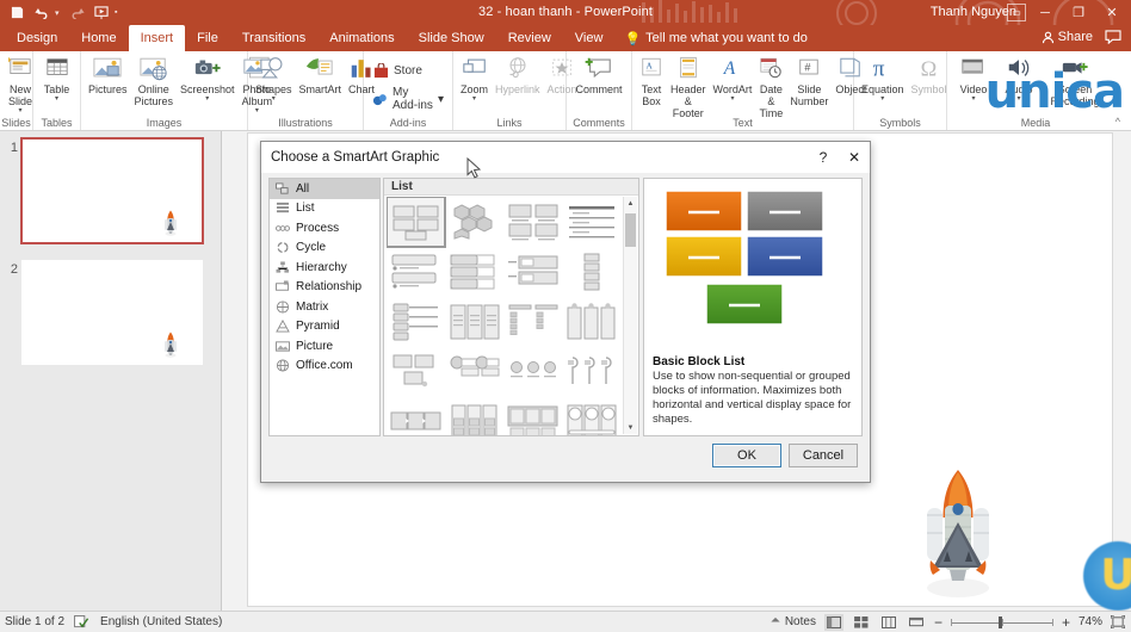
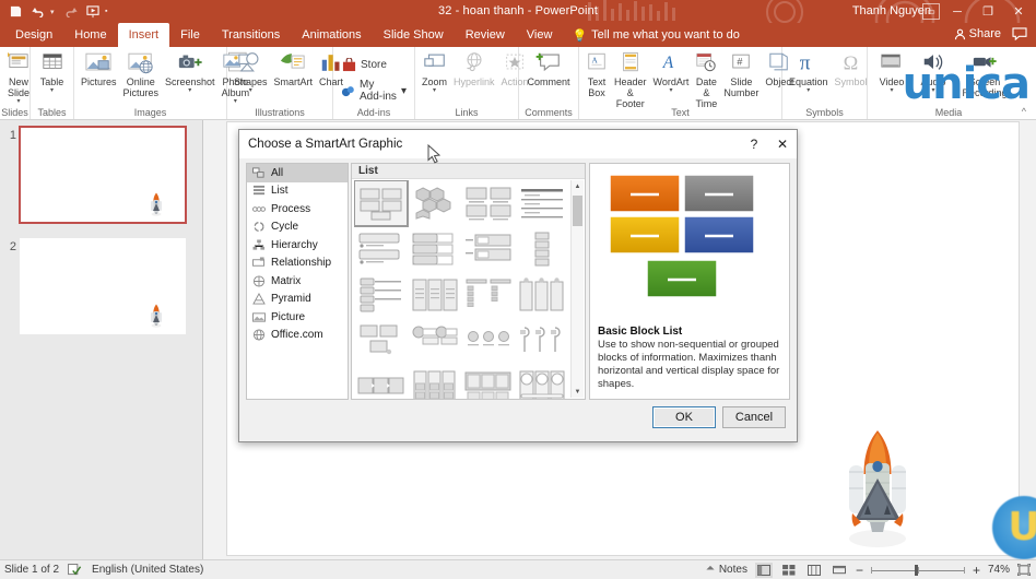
  32 - hoan thanh - PowerPoint
  Thanh Nguyen
  ▭
  ─
  ❐
  ✕
  Design
  Home
  Insert
  File
  Transitions
  Animations
  Slide Show
  Review
  View
  💡
  Tell me what you want to do
  Share
  New
  Slide
  Slides
  Table
  Tables
  Pictures
  Online
  Pictures
  Screenshot
  Photo
  Album
  Images
  Shapes
  SmartArt
  Chart
  Illustrations
  Store
  My Add-ins
  ▾
  Add-ins
  Zoom
  Hyperlink
  Action
  Links
  Comment
  Comments
  A
  Text
  Box
  Header
  & Footer
  A
  WordArt
  Date &
  Time
  #
  Slide
  Number
  Object
  Text
  π
  Equation
  Ω
  Symbol
  Symbols
  Video
  Audio
  Screen
  Recording
  Media
  ^
  unica
  1
  2
  U
  Choose a SmartArt Graphic
  ?
  ✕
  All
  List
  Process
  Cycle
  Hierarchy
  Relationship
  Matrix
  Pyramid
  Picture
  Office.com
  List
  Basic Block List
- Use to show non-sequential or grouped blocks of information. Maximizes both horizontal and vertical display space for shapes.
+ Use to show non-sequential or grouped blocks of information. Maximizes thanh horizontal and vertical display space for shapes.
  OK
  Cancel
  Slide 1 of 2
  English (United States)
  Notes
  −
  +
  74%
